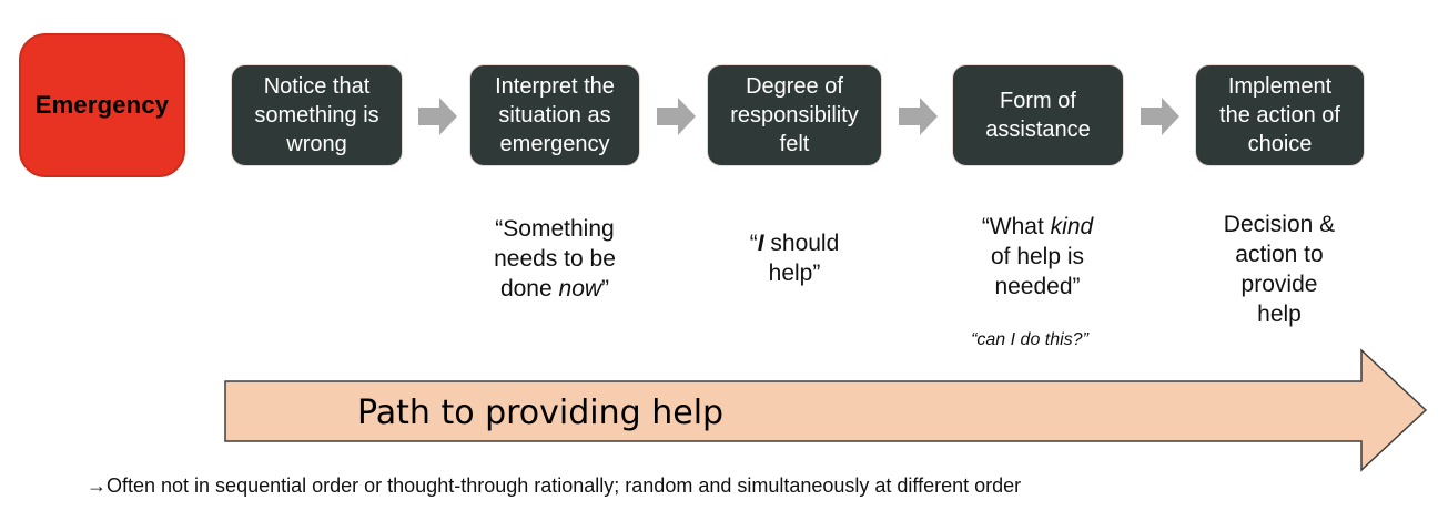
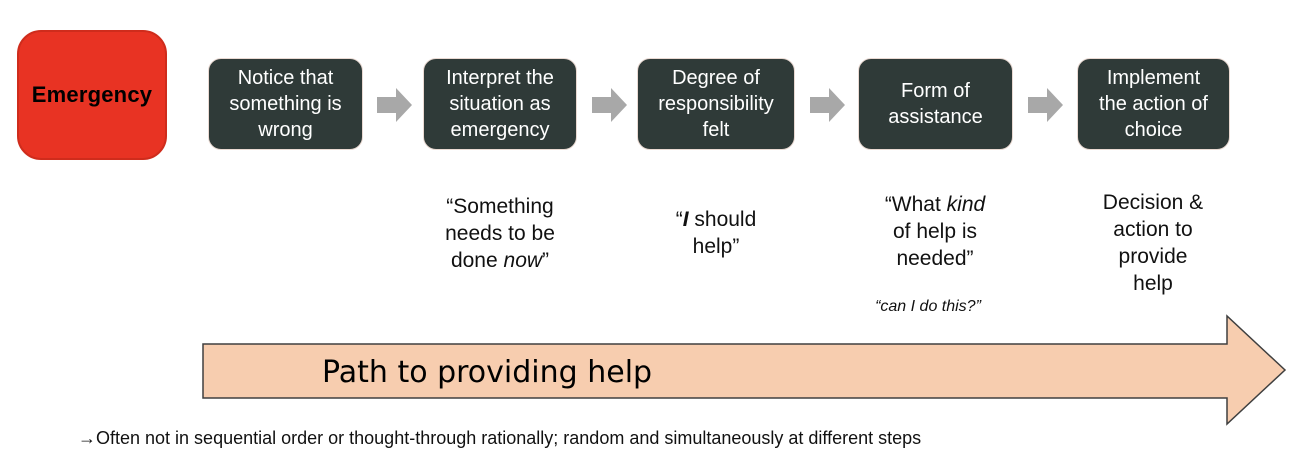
  Emergency
  Notice that
  something is
  wrong
  Interpret the
  situation as
  emergency
  Degree of
  responsibility
  felt
  Form of
  assistance
  Implement
  the action of
  choice
  “Something
  needs to be
  done now”
  “I should
  help”
  “What kind
  of help is
  needed”
  “can I do this?”
  Decision &
  action to
  provide
  help
  Path to providing help
- →Often not in sequential order or thought-through rationally; random and simultaneously at different order
+ →Often not in sequential order or thought-through rationally; random and simultaneously at different steps
